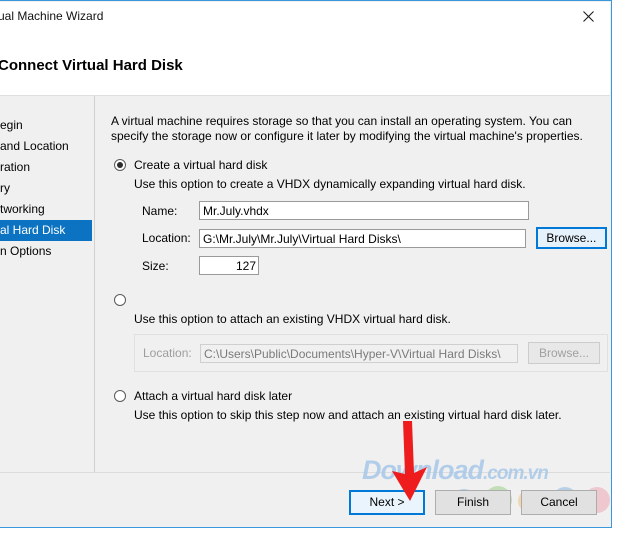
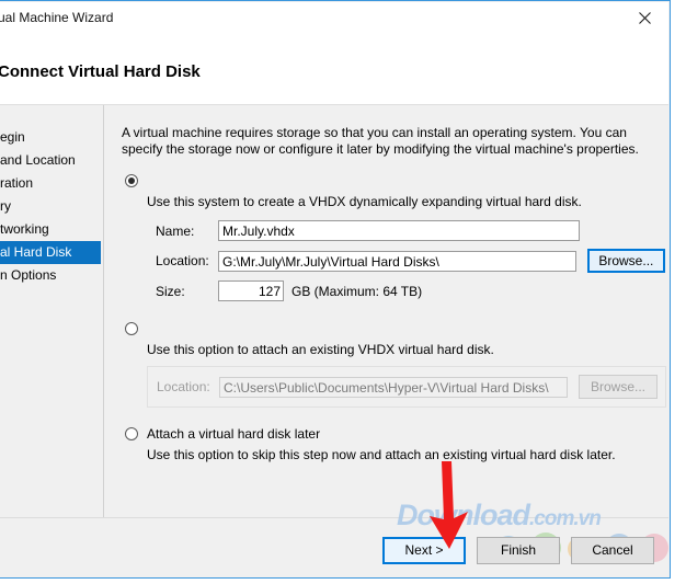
  ual Machine Wizard
  Connect Virtual Hard Disk
  egin
  and Location
  ration
  ry
  tworking
  al Hard Disk
  n Options
  A virtual machine requires storage so that you can install an operating system. You can specify the storage now or configure it later by modifying the virtual machine's properties.
- Create a virtual hard disk
- Use this option to create a VHDX dynamically expanding virtual hard disk.
+ Use this system to create a VHDX dynamically expanding virtual hard disk.
  Name:
  Mr.July.vhdx
  Location:
  G:\Mr.July\Mr.July\Virtual Hard Disks\
  Browse...
  Size:
  127
+ GB (Maximum: 64 TB)
  Use this option to attach an existing VHDX virtual hard disk.
  Location:
  C:\Users\Public\Documents\Hyper-V\Virtual Hard Disks\
  Browse...
  Attach a virtual hard disk later
  Use this option to skip this step now and attach an existing virtual hard disk later.
  Next >
  Finish
  Cancel
  Doload.com.vn
